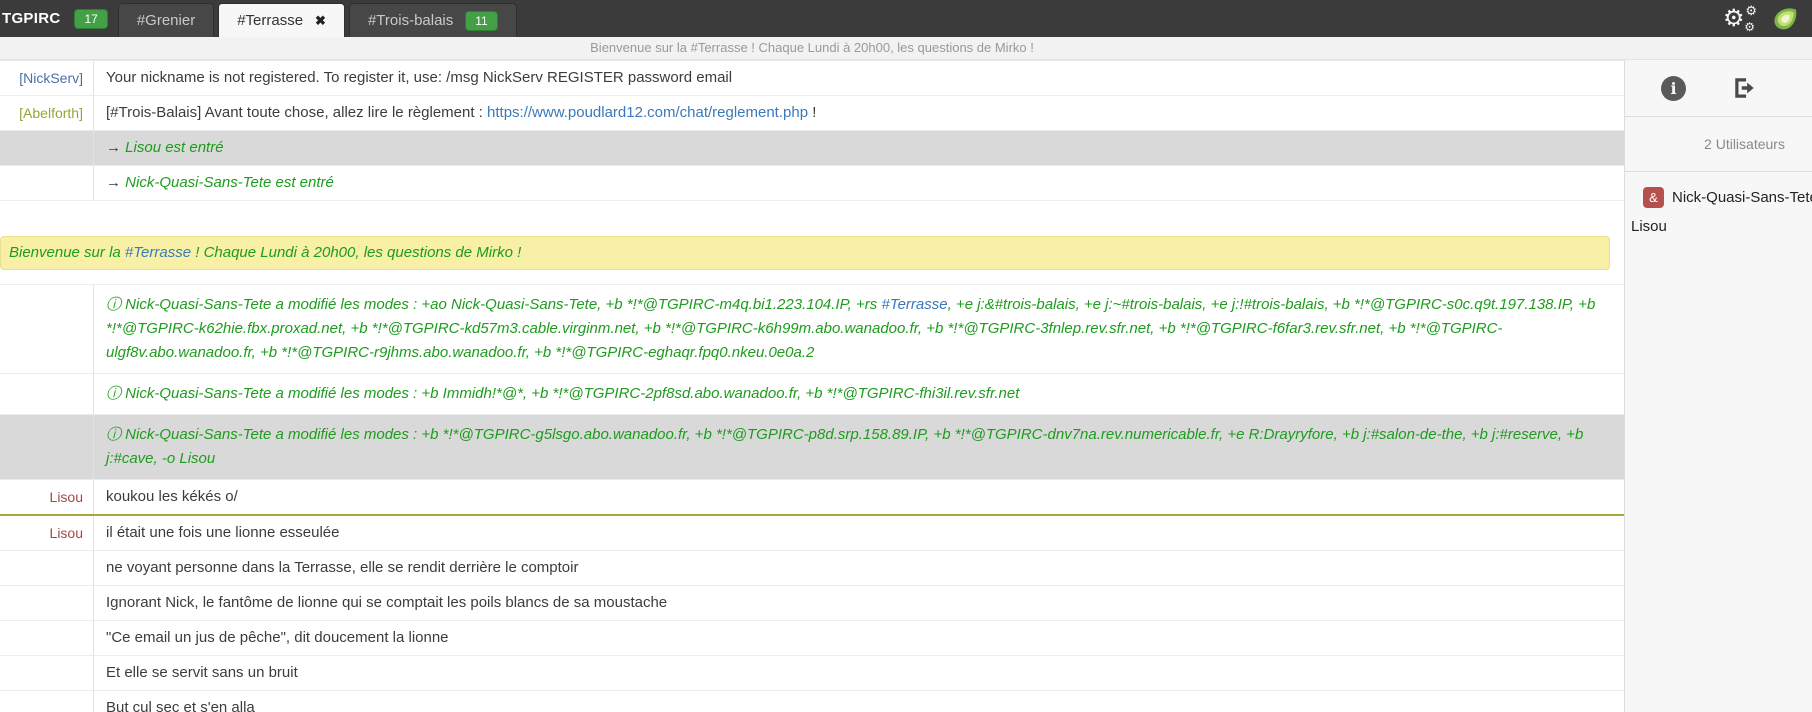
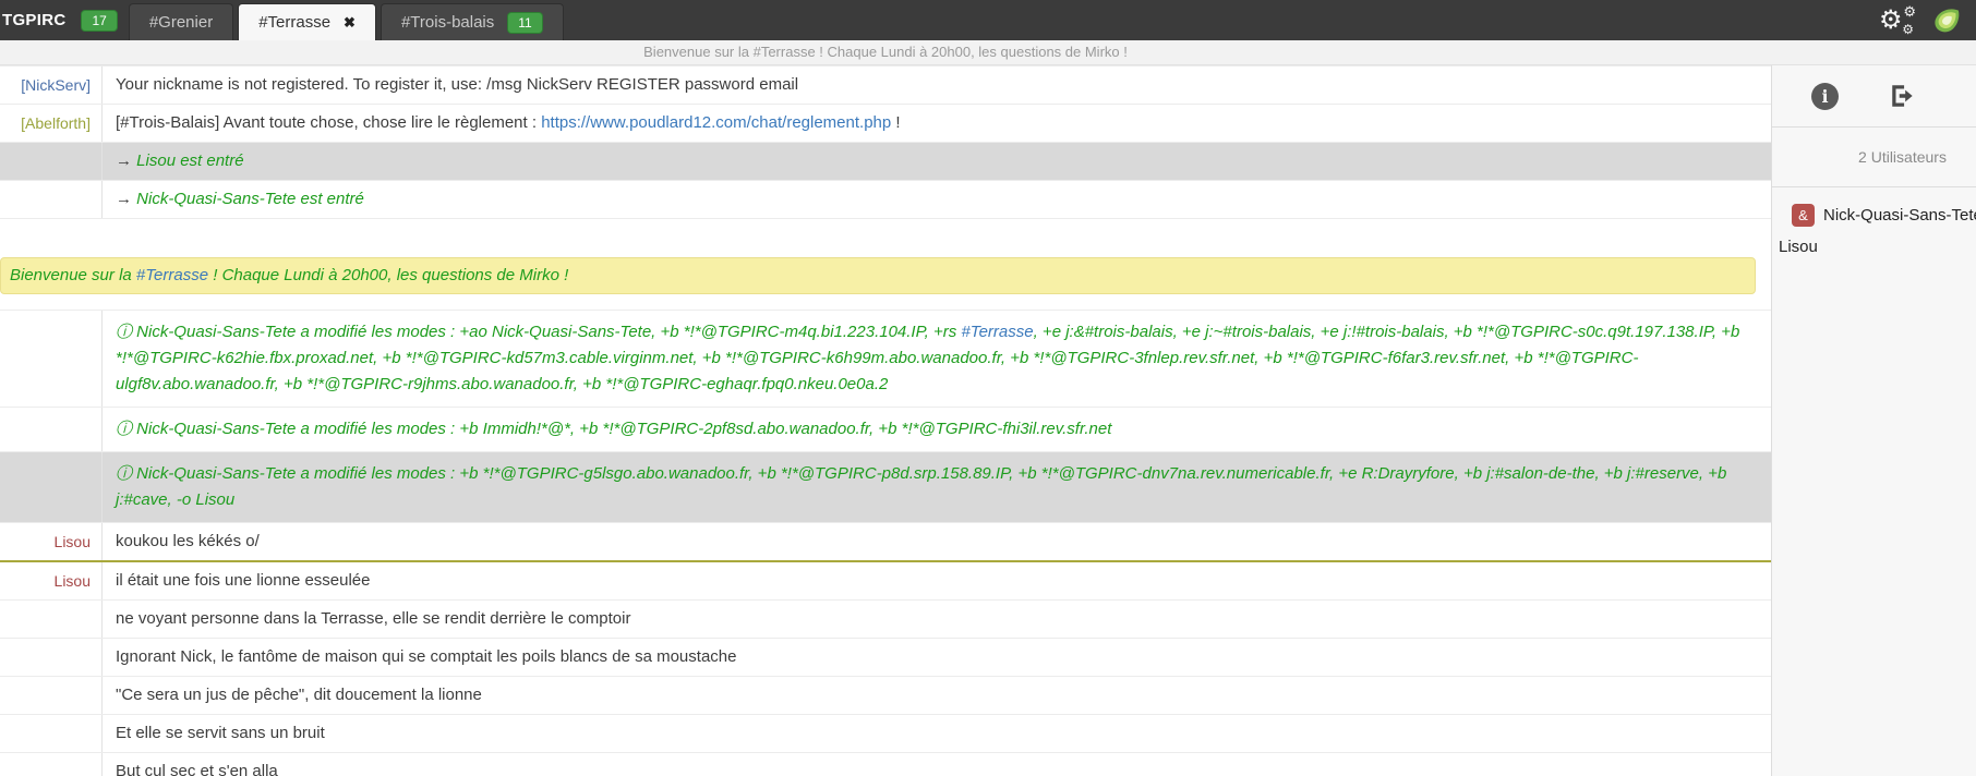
  TGPIRC
  17
  #Grenier
  #Terrasse
  ✖
  #Trois-balais
  11
  ⚙
  ⚙
  ⚙
  Bienvenue sur la #Terrasse ! Chaque Lundi à 20h00, les questions de Mirko !
  [NickServ]
  Your nickname is not registered. To register it, use: /msg NickServ REGISTER password email
  [Abelforth]
- [#Trois-Balais] Avant toute chose, allez lire le règlement : https://www.poudlard12.com/chat/reglement.php !
+ [#Trois-Balais] Avant toute chose, chose lire le règlement : https://www.poudlard12.com/chat/reglement.php !
  → Lisou est entré
  → Nick-Quasi-Sans-Tete est entré
  Bienvenue sur la #Terrasse ! Chaque Lundi à 20h00, les questions de Mirko !
  ⓘ Nick-Quasi-Sans-Tete a modifié les modes : +ao Nick-Quasi-Sans-Tete, +b *!*@TGPIRC-m4q.bi1.223.104.IP, +rs #Terrasse, +e j:&#trois-balais, +e j:~#trois-balais, +e j:!#trois-balais, +b *!*@TGPIRC-s0c.q9t.197.138.IP, +b *!*@TGPIRC-k62hie.fbx.proxad.net, +b *!*@TGPIRC-kd57m3.cable.virginm.net, +b *!*@TGPIRC-k6h99m.abo.wanadoo.fr, +b *!*@TGPIRC-3fnlep.rev.sfr.net, +b *!*@TGPIRC-f6far3.rev.sfr.net, +b *!*@TGPIRC-ulgf8v.abo.wanadoo.fr, +b *!*@TGPIRC-r9jhms.abo.wanadoo.fr, +b *!*@TGPIRC-eghaqr.fpq0.nkeu.0e0a.2
  ⓘ Nick-Quasi-Sans-Tete a modifié les modes : +b Immidh!*@*, +b *!*@TGPIRC-2pf8sd.abo.wanadoo.fr, +b *!*@TGPIRC-fhi3il.rev.sfr.net
  ⓘ Nick-Quasi-Sans-Tete a modifié les modes : +b *!*@TGPIRC-g5lsgo.abo.wanadoo.fr, +b *!*@TGPIRC-p8d.srp.158.89.IP, +b *!*@TGPIRC-dnv7na.rev.numericable.fr, +e R:Drayryfore, +b j:#salon-de-the, +b j:#reserve, +b j:#cave, -o Lisou
  Lisou
  koukou les kékés o/
  Lisou
  il était une fois une lionne esseulée
  ne voyant personne dans la Terrasse, elle se rendit derrière le comptoir
- Ignorant Nick, le fantôme de lionne qui se comptait les poils blancs de sa moustache
+ Ignorant Nick, le fantôme de maison qui se comptait les poils blancs de sa moustache
- "Ce email un jus de pêche", dit doucement la lionne
+ "Ce sera un jus de pêche", dit doucement la lionne
  Et elle se servit sans un bruit
  But cul sec et s'en alla
  i
  2 Utilisateurs
  &
  Nick-Quasi-Sans-Tet
  Lisou
